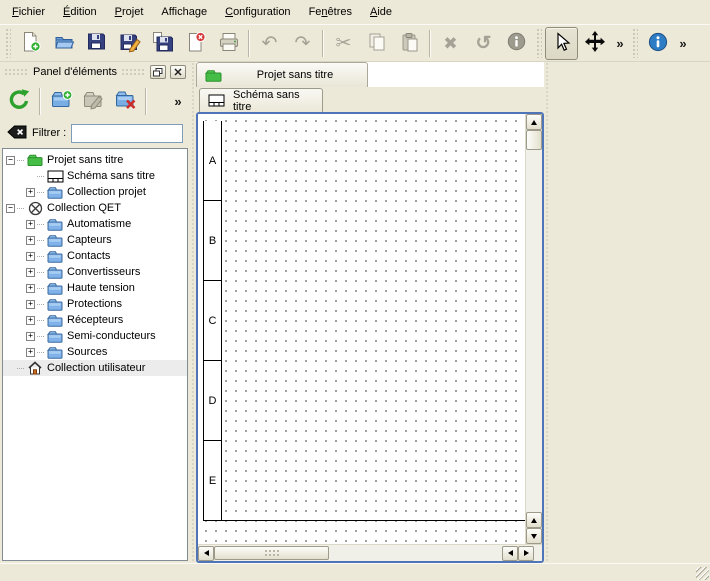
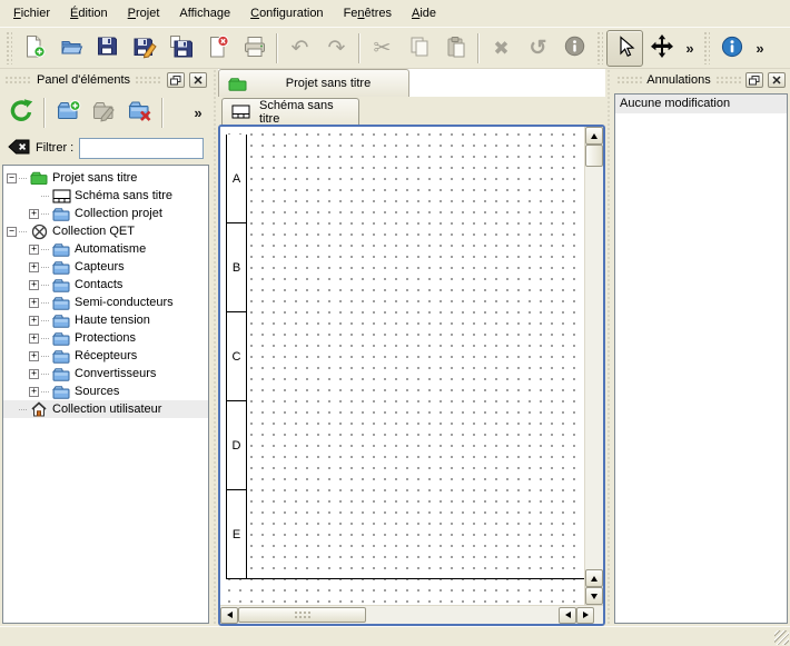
  Fichier
  Édition
  Projet
  Affichage
  Configuration
  Fenêtres
  Aide
  ↶
  ↷
  ✂
  ✖
  ↺
  »
  »
  Panel d'éléments
  »
  Filtrer :
  −
  Projet sans titre
  Schéma sans titre
  +
  Collection projet
  −
  Collection QET
  +
  Automatisme
  +
  Capteurs
  +
  Contacts
  +
- Convertisseurs
+ Semi-conducteurs
  +
  Haute tension
  +
  Protections
  +
  Récepteurs
  +
- Semi-conducteurs
+ Convertisseurs
  +
  Sources
  Collection utilisateur
  Projet sans titre
  Schéma sans titre
  A
  B
  C
  D
  E
+ Annulations
+ Aucune modification
